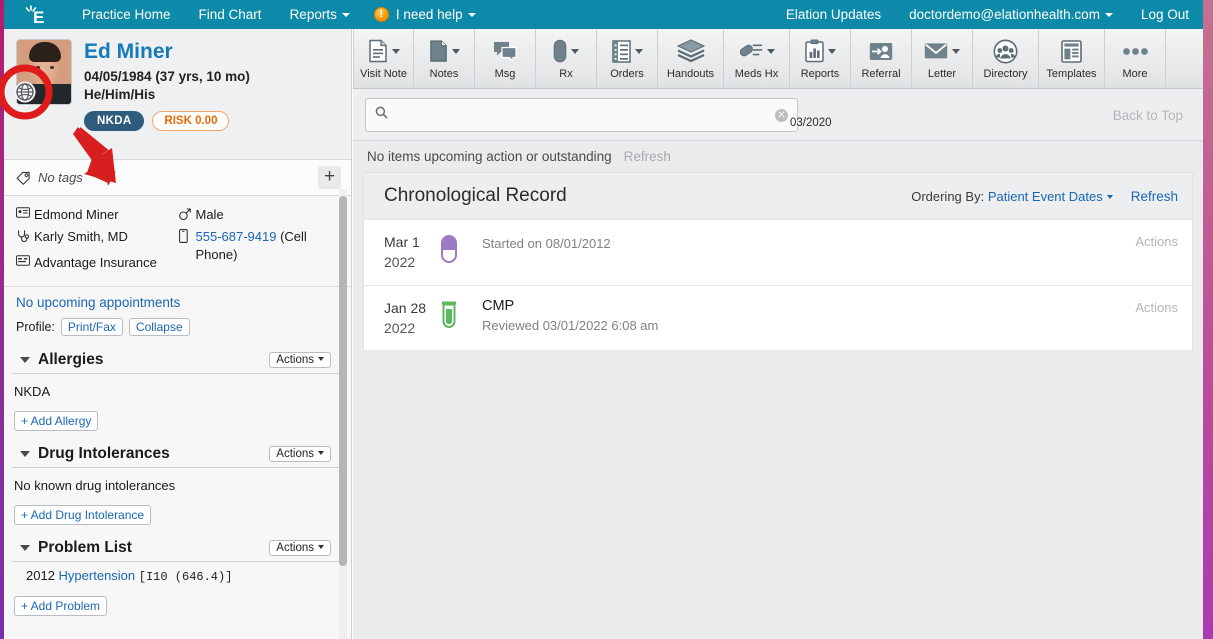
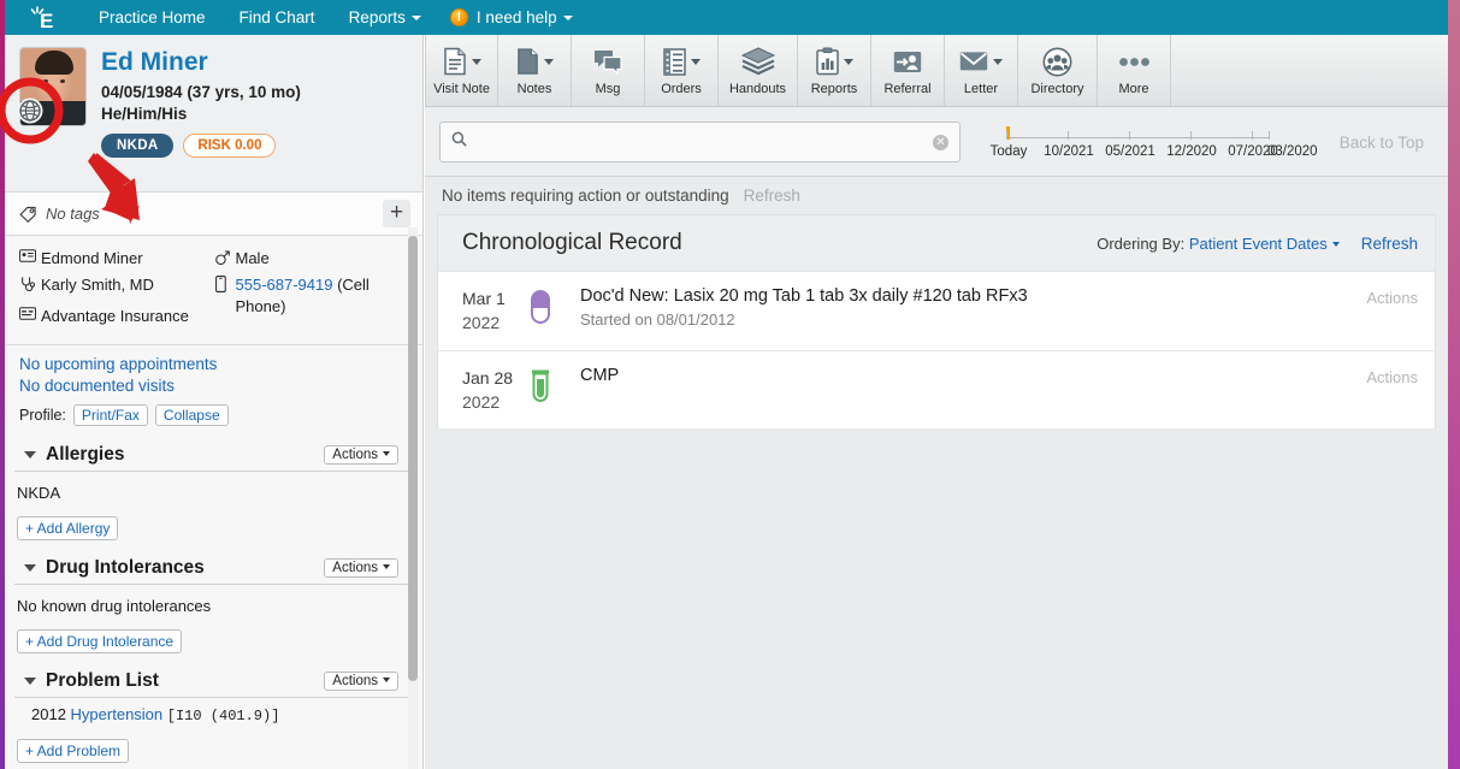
  E
  Practice Home
  Find Chart
  Reports
  !
  I need help
- Elation Updates
- doctordemo@elationhealth.com
- Log Out
  Ed Miner
  04/05/1984 (37 yrs, 10 mo)
  He/Him/His
  NKDA
  RISK 0.00
  No tags
  +
  Edmond Miner
  Karly Smith, MD
  Advantage Insurance
  Male
  555-687-9419 (Cell Phone)
  No upcoming appointments
+ No documented visits
  Profile:
  Print/Fax
  Collapse
  Allergies
  Actions
  NKDA
  + Add Allergy
  Drug Intolerances
  Actions
  No known drug intolerances
  + Add Drug Intolerance
  Problem List
  Actions
- 2012 Hypertension [I10 (646.4)]
+ 2012 Hypertension [I10 (401.9)]
  + Add Problem
  Visit Note
  Notes
  Msg
- Rx
  Orders
  Handouts
- Meds Hx
  Reports
  Referral
  Letter
  Directory
- Templates
  More
  ✕
+ Today
+ 10/2021
+ 05/2021
+ 12/2020
+ 07/2020
  03/2020
  Back to Top
- No items upcoming action or outstanding
+ No items requiring action or outstanding
  Refresh
  Chronological Record
  Ordering By: Patient Event Dates
  Refresh
  Mar 1
  2022
+ Doc'd New: Lasix 20 mg Tab 1 tab 3x daily #120 tab RFx3
  Started on 08/01/2012
  Actions
  Jan 28
  2022
  CMP
- Reviewed 03/01/2022 6:08 am
  Actions
